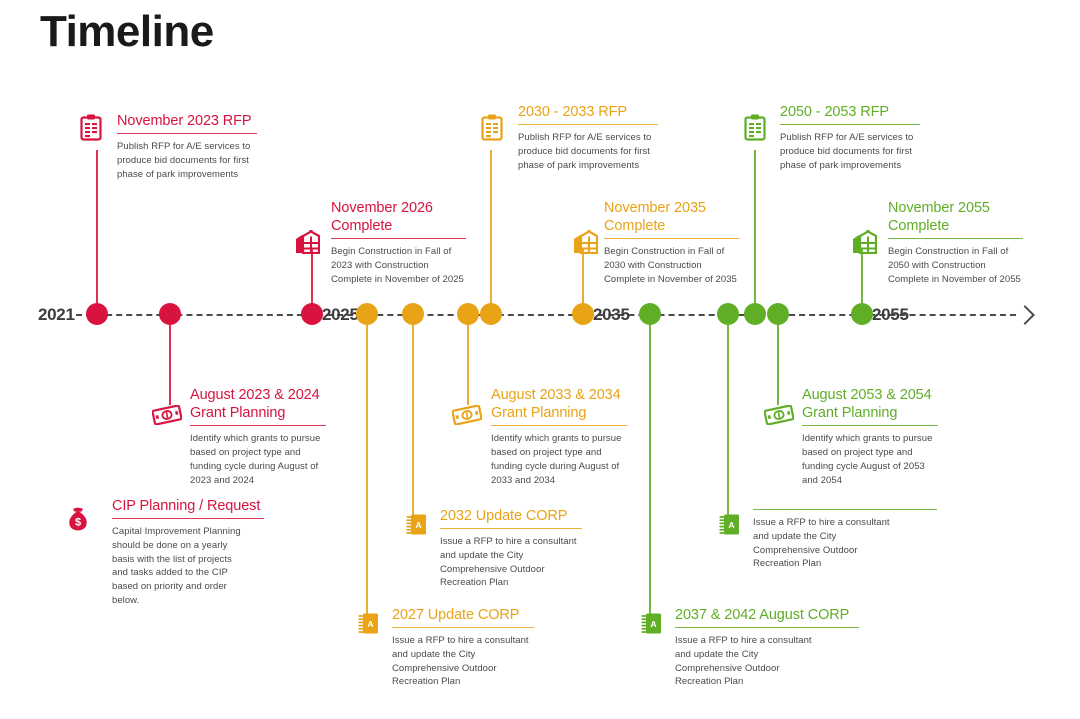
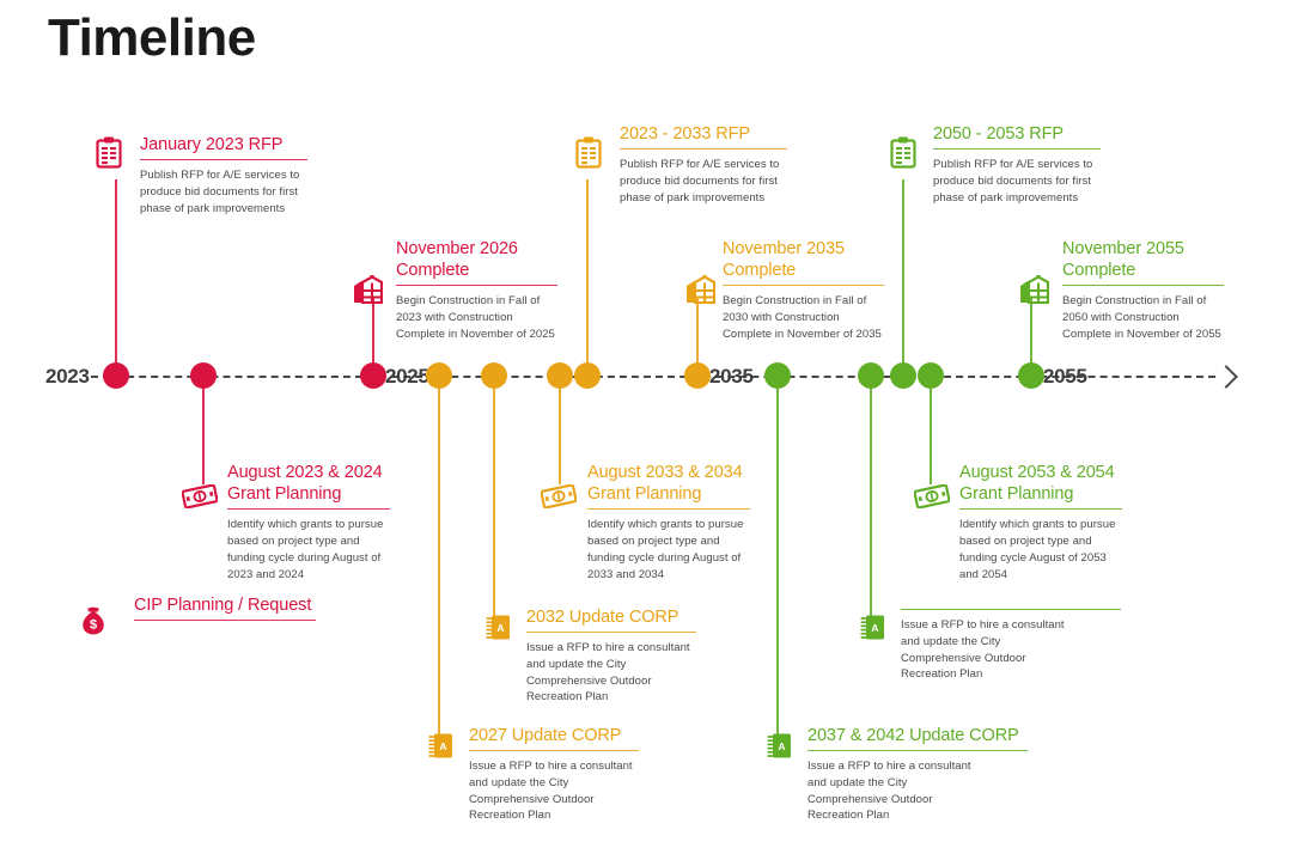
  Timeline
- 2021
+ 2023
  2025
  2035
  2055
- November 2023 RFP
+ January 2023 RFP
  Publish RFP for A/E services to
  produce bid documents for first
  phase of park improvements
  November 2026
  Complete
  Begin Construction in Fall of
  2023 with Construction
  Complete in November of 2025
- 2030 - 2033 RFP
+ 2023 - 2033 RFP
  Publish RFP for A/E services to
  produce bid documents for first
  phase of park improvements
  November 2035
  Complete
  Begin Construction in Fall of
  2030 with Construction
  Complete in November of 2035
  2050 - 2053 RFP
  Publish RFP for A/E services to
  produce bid documents for first
  phase of park improvements
  November 2055
  Complete
  Begin Construction in Fall of
  2050 with Construction
  Complete in November of 2055
  August 2023 & 2024
  Grant Planning
  Identify which grants to pursue
  based on project type and
  funding cycle during August of
  2023 and 2024
  $
  CIP Planning / Request
- Capital Improvement Planning
- should be done on a yearly
- basis with the list of projects
- and tasks added to the CIP
- based on priority and order
- below.
  August 2033 & 2034
  Grant Planning
  Identify which grants to pursue
  based on project type and
  funding cycle during August of
  2033 and 2034
  A
  2032 Update CORP
  Issue a RFP to hire a consultant
  and update the City
  Comprehensive Outdoor
  Recreation Plan
  A
  2027 Update CORP
  Issue a RFP to hire a consultant
  and update the City
  Comprehensive Outdoor
  Recreation Plan
  August 2053 & 2054
  Grant Planning
  Identify which grants to pursue
  based on project type and
  funding cycle August of 2053
  and 2054
  A
  Issue a RFP to hire a consultant
  and update the City
  Comprehensive Outdoor
  Recreation Plan
  A
- 2037 & 2042 August CORP
+ 2037 & 2042 Update CORP
  Issue a RFP to hire a consultant
  and update the City
  Comprehensive Outdoor
  Recreation Plan
